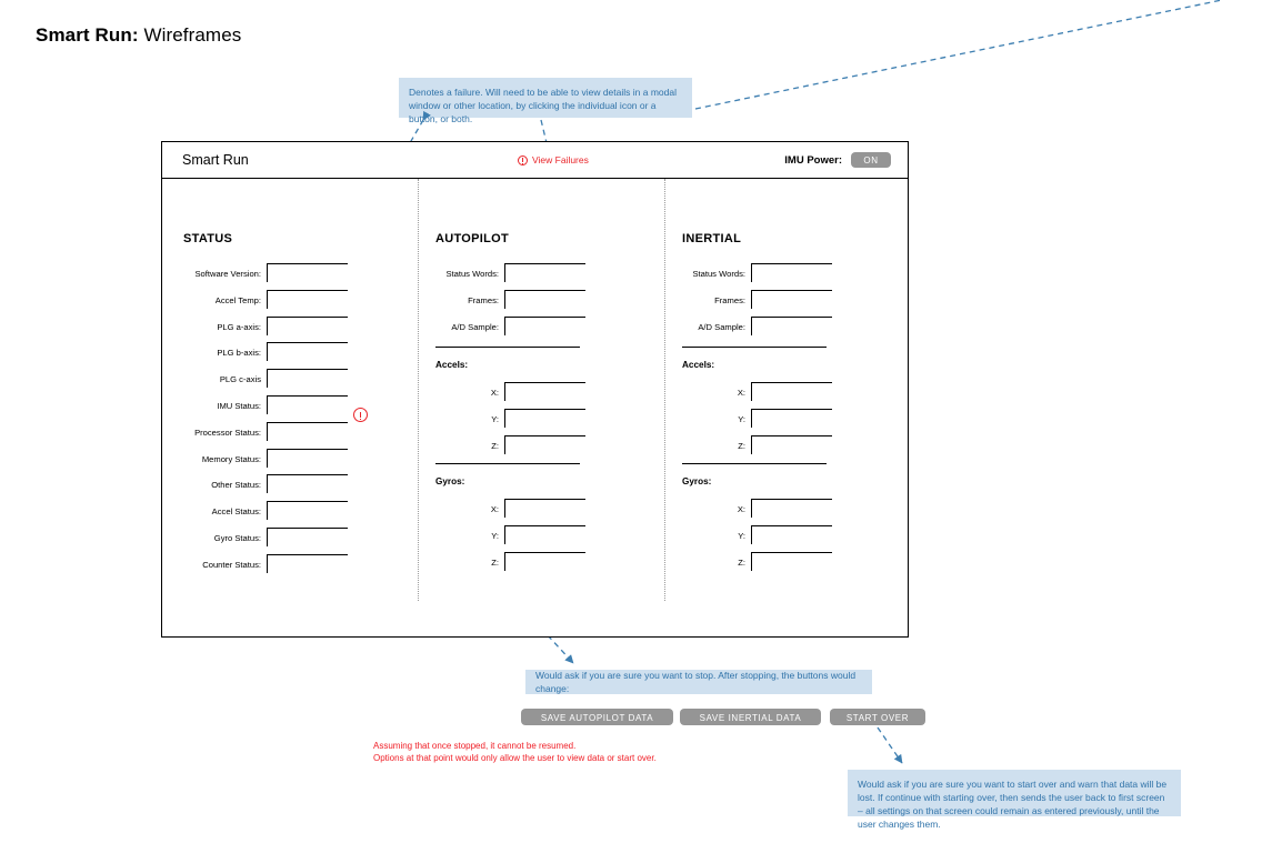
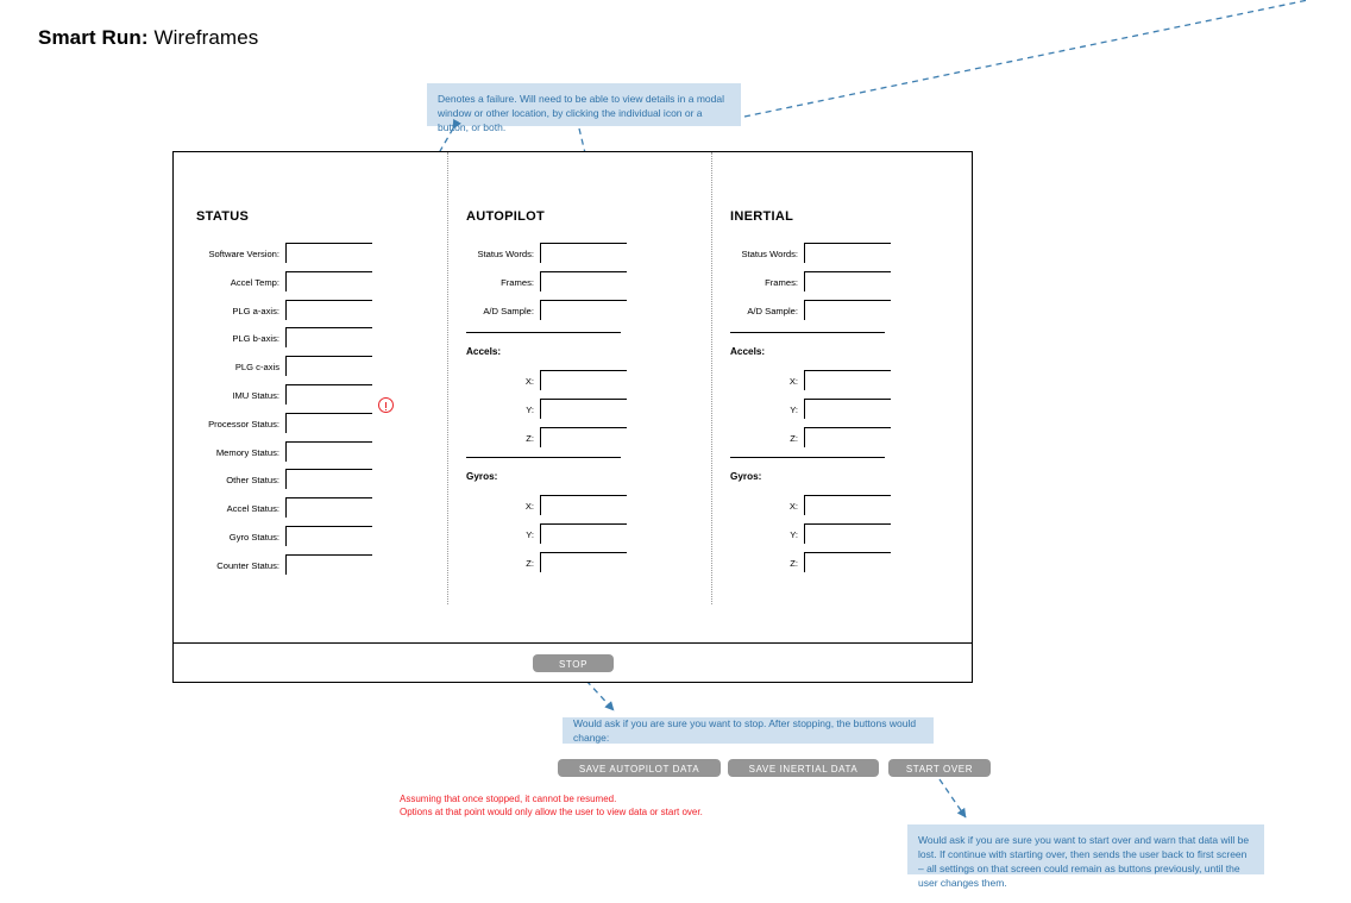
  Smart Run: Wireframes
  Denotes a failure. Will need to be able to view details in a modal window or other location, by clicking the individual icon or a button, or both.
  Would ask if you are sure you want to stop. After stopping, the buttons would change:
- Would ask if you are sure you want to start over and warn that data will be lost. If continue with starting over, then sends the user back to first screen – all settings on that screen could remain as entered previously, until the user changes them.
+ Would ask if you are sure you want to start over and warn that data will be lost. If continue with starting over, then sends the user back to first screen – all settings on that screen could remain as buttons previously, until the user changes them.
  Assuming that once stopped, it cannot be resumed.
  Options at that point would only allow the user to view data or start over.
- Smart Run
- View Failures
- IMU Power:
- ON
  STATUS
  Software Version:
  Accel Temp:
  PLG a-axis:
  PLG b-axis:
  PLG c-axis
  IMU Status:
  Processor Status:
  Memory Status:
  Other Status:
  Accel Status:
  Gyro Status:
  Counter Status:
  AUTOPILOT
  Status Words:
  Frames:
  A/D Sample:
  Accels:
  X:
  Y:
  Z:
  Gyros:
  X:
  Y:
  Z:
  INERTIAL
  Status Words:
  Frames:
  A/D Sample:
  Accels:
  X:
  Y:
  Z:
  Gyros:
  X:
  Y:
  Z:
+ STOP
  SAVE AUTOPILOT DATA
  SAVE INERTIAL DATA
  START OVER
